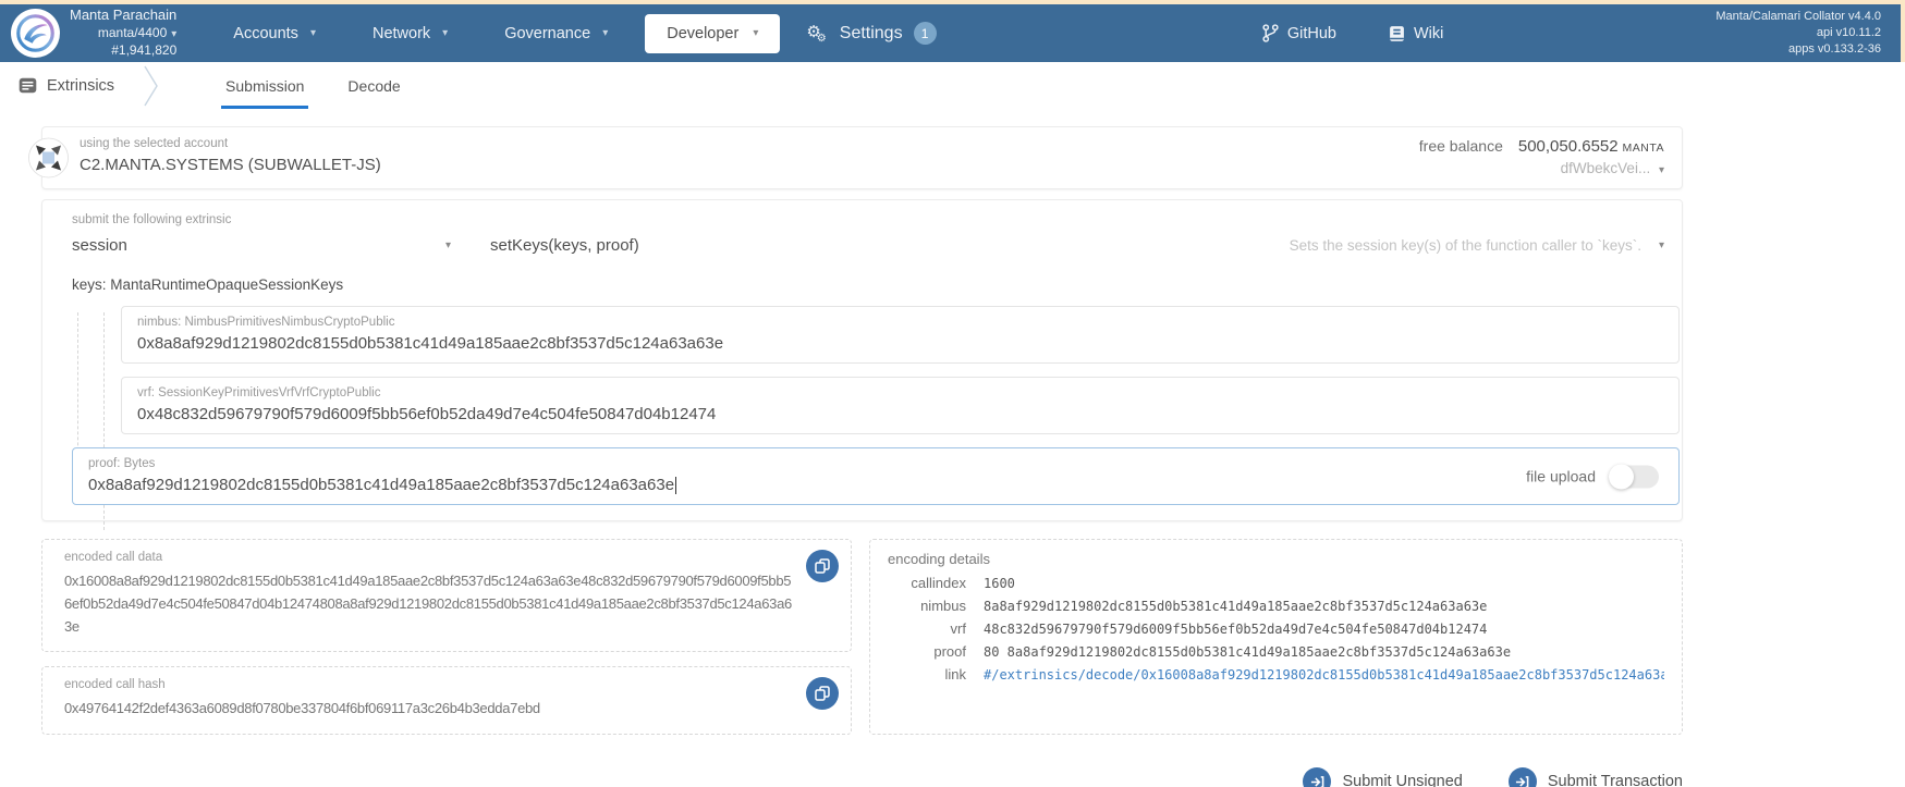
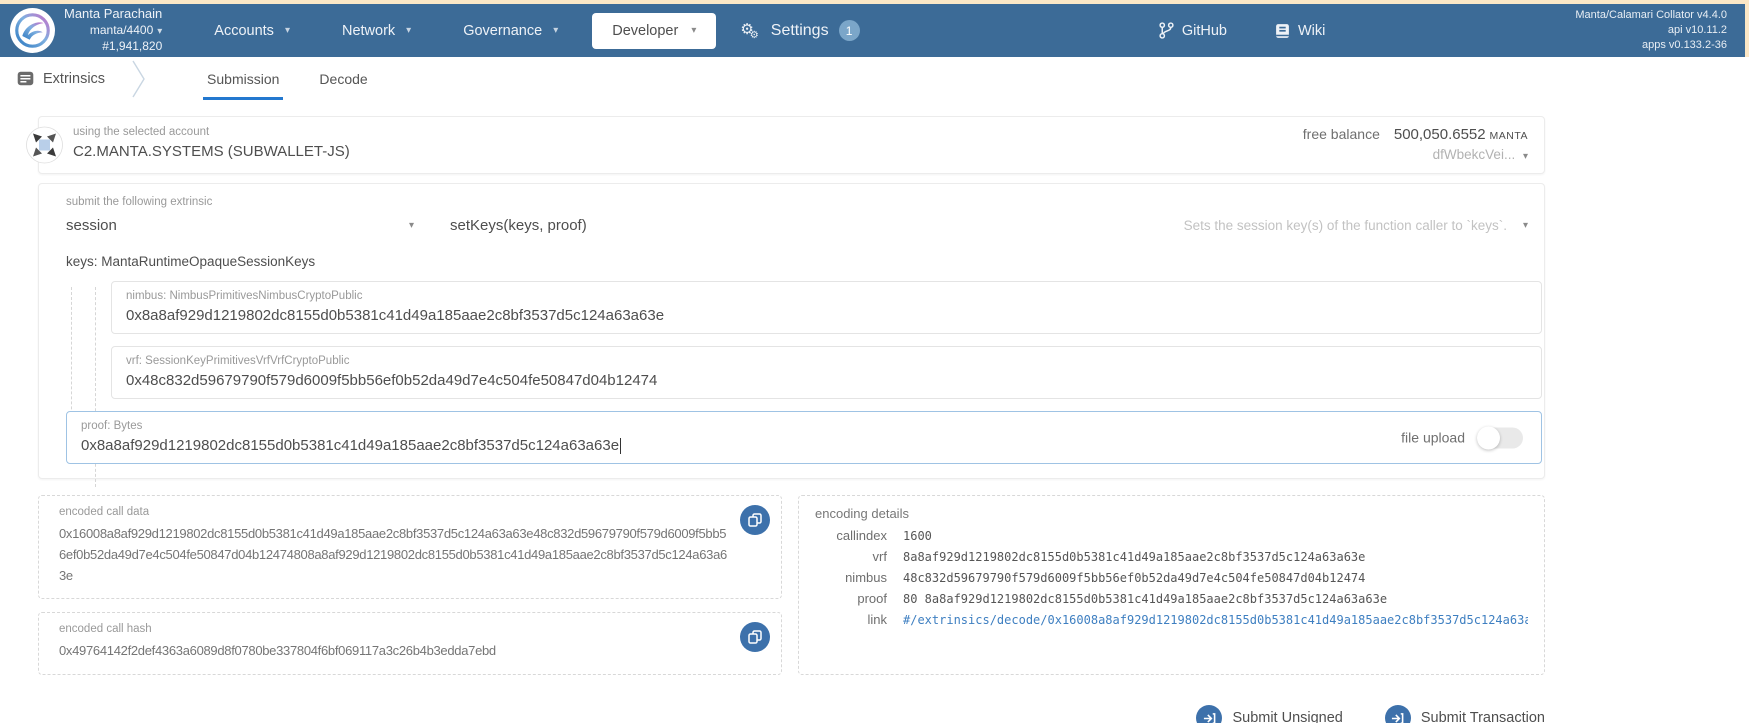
  Manta Parachain
  manta/4400 ▾
  #1,941,820
  Accounts
  ▾
  Network
  ▾
  Governance
  ▾
  Developer
  ▾
  ⚙⚙
  Settings
  1
  GitHub
  Wiki
  Manta/Calamari Collator v4.4.0
  api v10.11.2
  apps v0.133.2-36
  Extrinsics
  Submission
  Decode
  using the selected account
  C2.MANTA.SYSTEMS (SUBWALLET-JS)
  free balance
  500,050.6552 MANTA
  dfWbekcVei... ▾
  submit the following extrinsic
  session
  ▾
  setKeys(keys, proof)
  Sets the session key(s) of the function caller to `keys`.
  ▾
  keys: MantaRuntimeOpaqueSessionKeys
  nimbus: NimbusPrimitivesNimbusCryptoPublic
  0x8a8af929d1219802dc8155d0b5381c41d49a185aae2c8bf3537d5c124a63a63e
  vrf: SessionKeyPrimitivesVrfVrfCryptoPublic
  0x48c832d59679790f579d6009f5bb56ef0b52da49d7e4c504fe50847d04b12474
  proof: Bytes
  0x8a8af929d1219802dc8155d0b5381c41d49a185aae2c8bf3537d5c124a63a63e
  file upload
  encoded call data
  0x16008a8af929d1219802dc8155d0b5381c41d49a185aae2c8bf3537d5c124a63a63e48c832d59679790f579d6009f5bb56ef0b52da49d7e4c504fe50847d04b12474808a8af929d1219802dc8155d0b5381c41d49a185aae2c8bf3537d5c124a63a63e
  encoded call hash
  0x49764142f2def4363a6089d8f0780be337804f6bf069117a3c26b4b3edda7ebd
  encoding details
  callindex
  1600
- nimbus
+ vrf
  8a8af929d1219802dc8155d0b5381c41d49a185aae2c8bf3537d5c124a63a63e
- vrf
+ nimbus
  48c832d59679790f579d6009f5bb56ef0b52da49d7e4c504fe50847d04b12474
  proof
  80 8a8af929d1219802dc8155d0b5381c41d49a185aae2c8bf3537d5c124a63a63e
  link
  #/extrinsics/decode/0x16008a8af929d1219802dc8155d0b5381c41d49a185aae2c8bf3537d5c124a63a
  Submit Unsigned
  Submit Transaction
